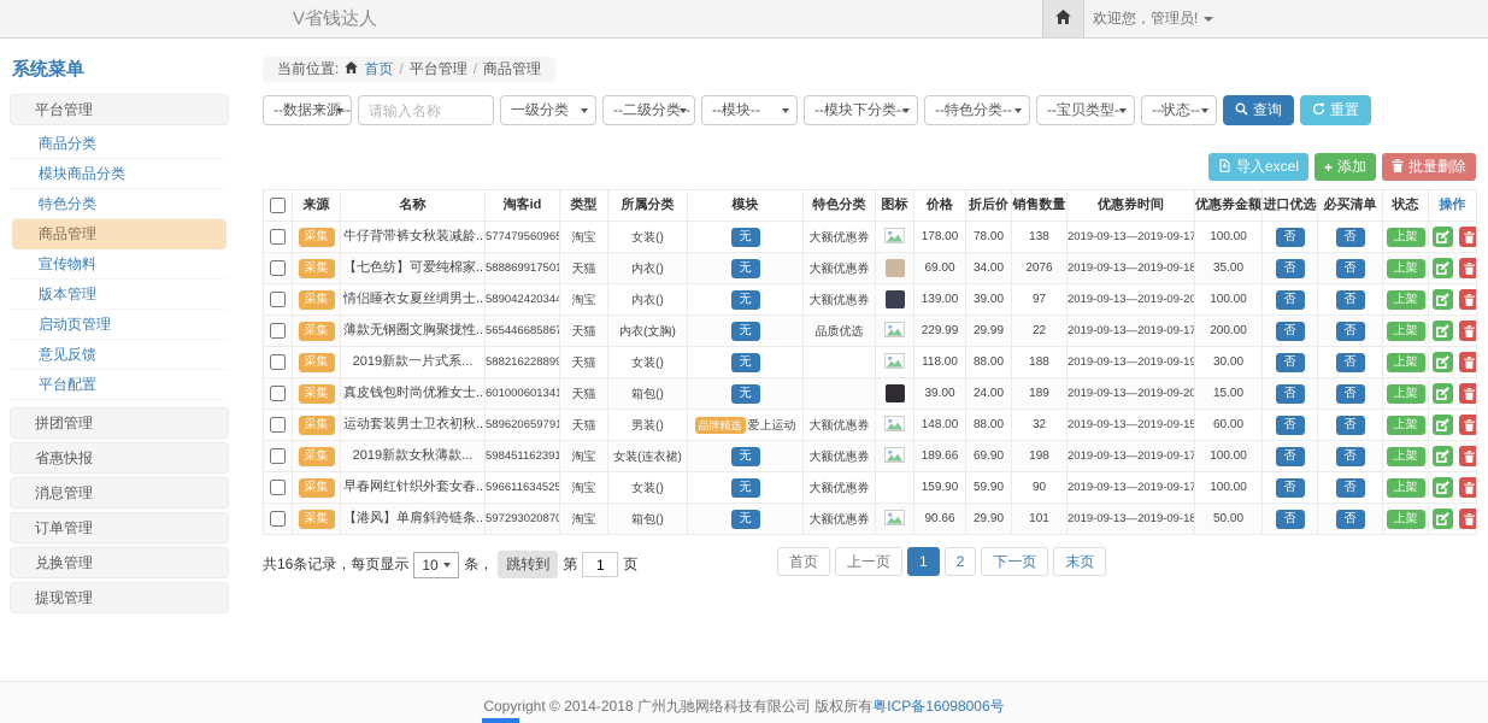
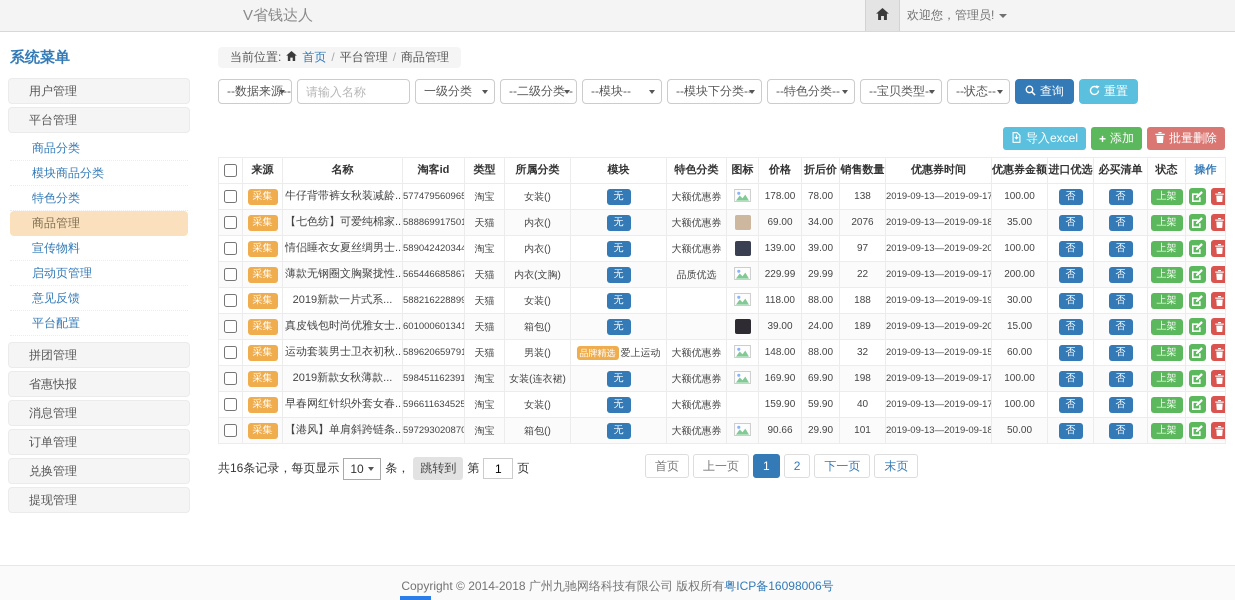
  V省钱达人
  欢迎您，管理员!
  系统菜单
+ 用户管理
  平台管理
  商品分类
  模块商品分类
  特色分类
  商品管理
  宣传物料
- 版本管理
  启动页管理
  意见反馈
  平台配置
  拼团管理
  省惠快报
  消息管理
  订单管理
  兑换管理
  提现管理
  当前位置:
  首页
  /
  平台管理
  /
  商品管理
  --数据来源--
  请输入名称
  一级分类
  --二级分类--
  --模块--
  --模块下分类--
  --特色分类--
  --宝贝类型--
  --状态--
  查询
  重置
  导入excel
  +
  添加
  批量删除
  	来源	名称	淘客id	类型	所属分类	模块	特色分类	图标	价格	折后价	销售数量	优惠券时间	优惠券金额	进口优选	必买清单	状态	操作
  	采集	牛仔背带裤女秋装减龄..	577479560965	淘宝	女装()	无	大额优惠券		178.00	78.00	138	2019-09-13—2019-09-17	100.00	否	否	上架
  	采集	【七色纺】可爱纯棉家..	588869917501	天猫	内衣()	无	大额优惠券		69.00	34.00	2076	2019-09-13—2019-09-18	35.00	否	否	上架
  	采集	情侣睡衣女夏丝绸男士..	589042420344	淘宝	内衣()	无	大额优惠券		139.00	39.00	97	2019-09-13—2019-09-20	100.00	否	否	上架
  	采集	薄款无钢圈文胸聚拢性..	565446685867	天猫	内衣(文胸)	无	品质优选		229.99	29.99	22	2019-09-13—2019-09-17	200.00	否	否	上架
  	采集	2019新款一片式系...	588216228899	天猫	女装()	无			118.00	88.00	188	2019-09-13—2019-09-19	30.00	否	否	上架
  	采集	真皮钱包时尚优雅女士..	601000601341	天猫	箱包()	无			39.00	24.00	189	2019-09-13—2019-09-20	15.00	否	否	上架
  	采集	运动套装男士卫衣初秋..	589620659791	天猫	男装()	品牌精选 爱上运动	大额优惠券		148.00	88.00	32	2019-09-13—2019-09-15	60.00	否	否	上架
- 	采集	2019新款女秋薄款...	598451162391	淘宝	女装(连衣裙)	无	大额优惠券		189.66	69.90	198	2019-09-13—2019-09-17	100.00	否	否	上架
+ 	采集	2019新款女秋薄款...	598451162391	淘宝	女装(连衣裙)	无	大额优惠券		169.90	69.90	198	2019-09-13—2019-09-17	100.00	否	否	上架
- 	采集	早春网红针织外套女春..	596611634525	淘宝	女装()	无	大额优惠券		159.90	59.90	90	2019-09-13—2019-09-17	100.00	否	否	上架
+ 	采集	早春网红针织外套女春..	596611634525	淘宝	女装()	无	大额优惠券		159.90	59.90	40	2019-09-13—2019-09-17	100.00	否	否	上架
  	采集	【港风】单肩斜跨链条..	597293020870	淘宝	箱包()	无	大额优惠券		90.66	29.90	101	2019-09-13—2019-09-18	50.00	否	否	上架
  共16条记录，每页显示
  10
  条，
  跳转到
  第
  1
  页
  首页
  上一页
  1
  2
  下一页
  末页
  Copyright © 2014-2018 广州九驰网络科技有限公司 版权所有粤ICP备16098006号
